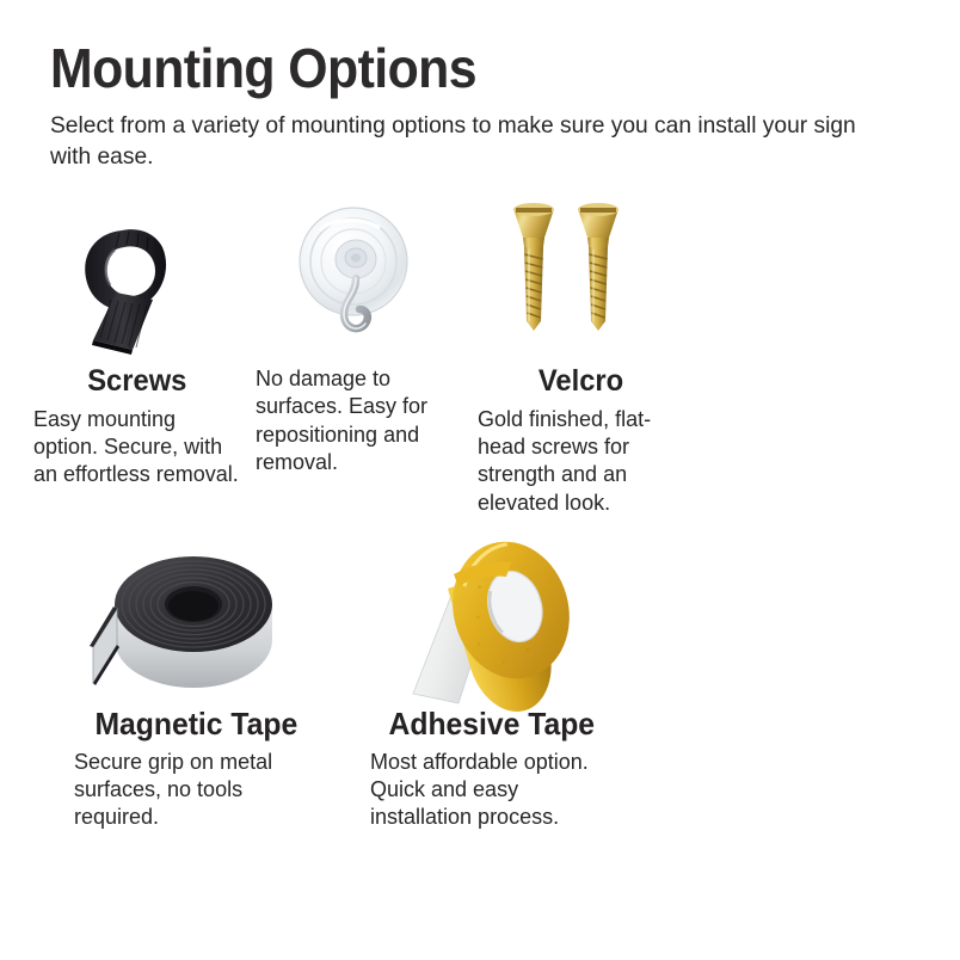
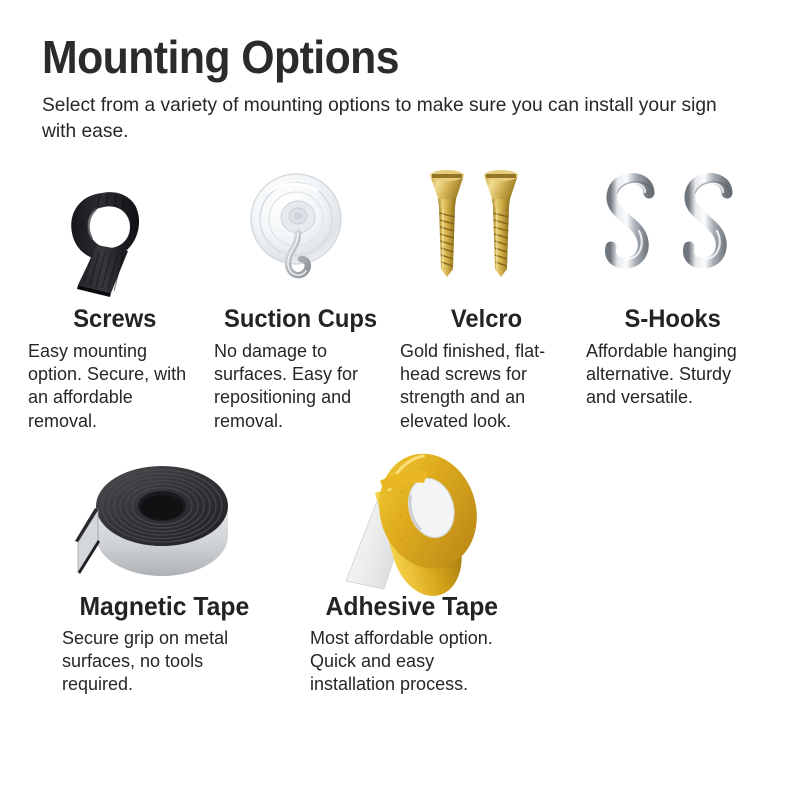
  Mounting Options
  Select from a variety of mounting options to make sure you can install your sign with ease.
  Screws
- Easy mounting option. Secure, with an effortless removal.
+ Easy mounting option. Secure, with an affordable removal.
+ Suction Cups
  No damage to surfaces. Easy for repositioning and removal.
  Velcro
  Gold finished, flat-head screws for strength and an elevated look.
+ S-Hooks
+ Affordable hanging alternative. Sturdy and versatile.
  Magnetic Tape
  Secure grip on metal surfaces, no tools required.
  Adhesive Tape
  Most affordable option. Quick and easy installation process.
